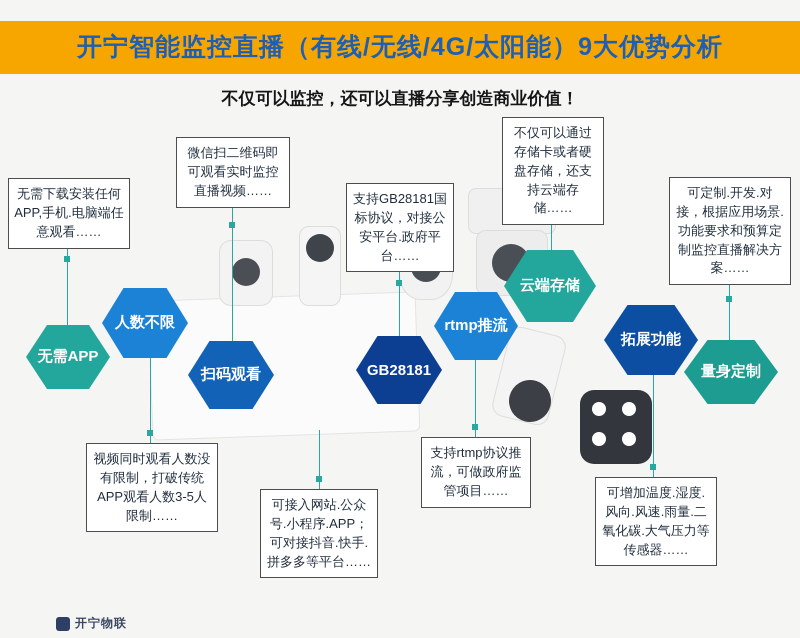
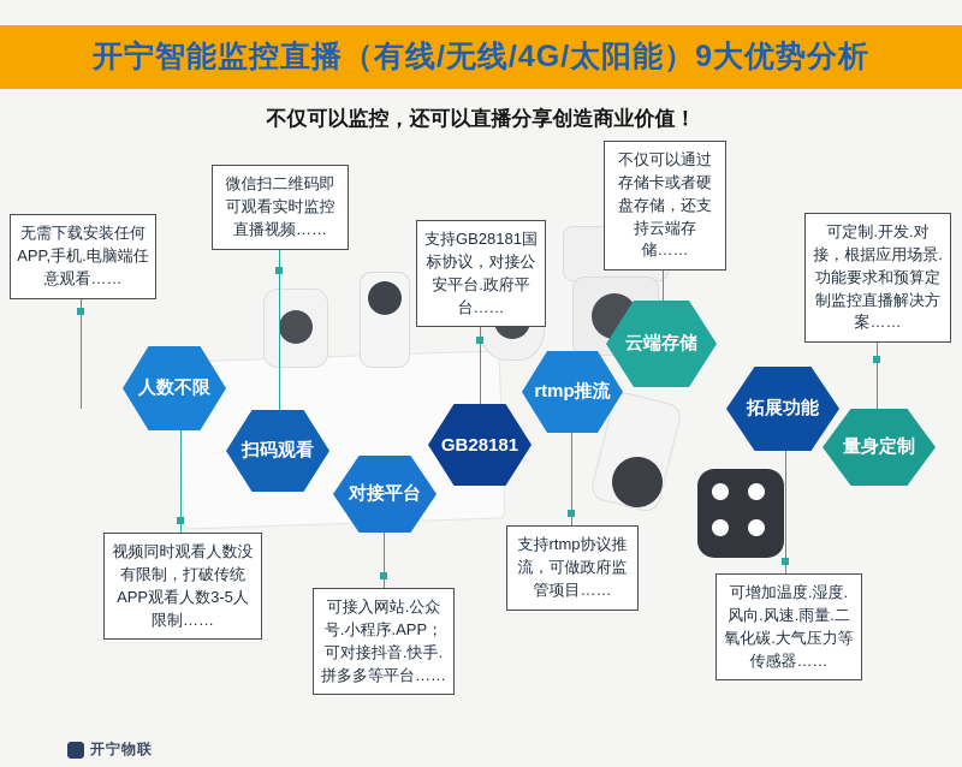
  开宁智能监控直播（有线/无线/4G/太阳能）9大优势分析
  不仅可以监控，还可以直播分享创造商业价值！
- 无需APP
  人数不限
  扫码观看
+ 对接平台
  GB28181
  rtmp推流
  云端存储
  拓展功能
  量身定制
  无需下载安装任何APP,手机.电脑端任意观看……
  微信扫二维码即可观看实时监控直播视频……
  支持GB28181国标协议，对接公安平台.政府平台……
  不仅可以通过存储卡或者硬盘存储，还支持云端存储……
  可定制.开发.对接，根据应用场景.功能要求和预算定制监控直播解决方案……
  视频同时观看人数没有限制，打破传统APP观看人数3-5人限制……
  可接入网站.公众号.小程序.APP；可对接抖音.快手.拼多多等平台……
  支持rtmp协议推流，可做政府监管项目……
  可增加温度.湿度.风向.风速.雨量.二氧化碳.大气压力等传感器……
  开宁物联
